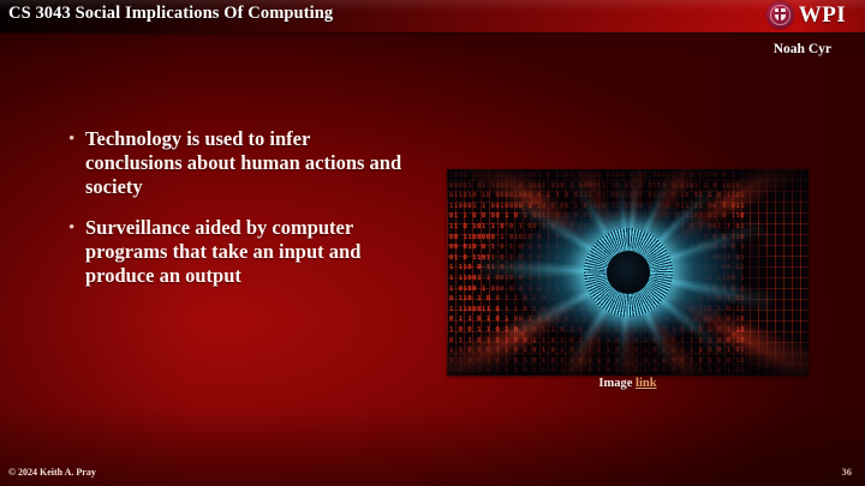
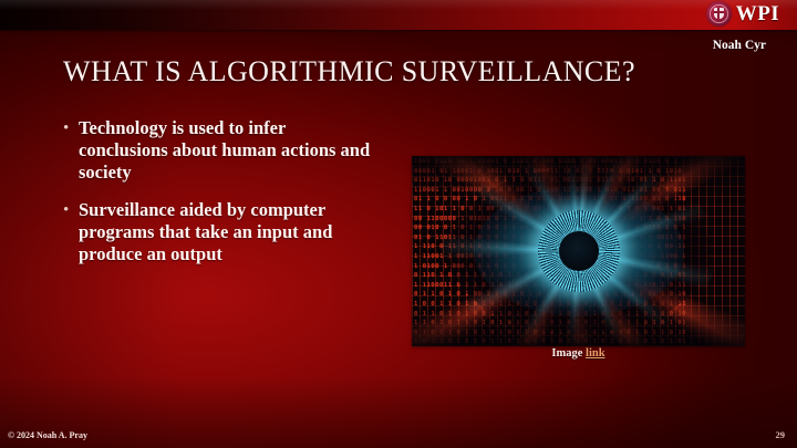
- CS 3043 Social Implications Of Computing
  WPI
  Noah Cyr
+ WHAT IS ALGORITHMIC SURVEILLANCE?
  •
  Technology is used to infer conclusions about human actions and society
  •
  Surveillance aided by computer programs that take an input and produce an output
  Image link
- © 2024 Keith A. Pray
+ © 2024 Noah A. Pray
- 36
+ 29
